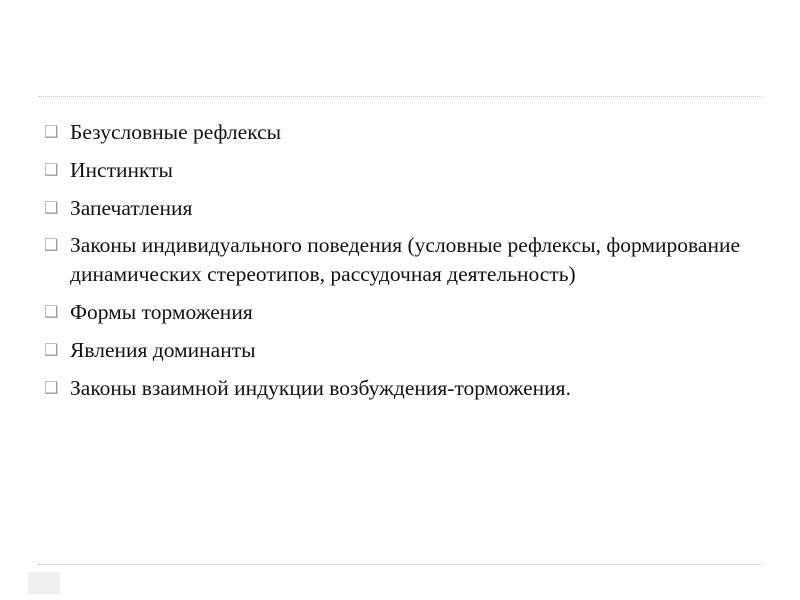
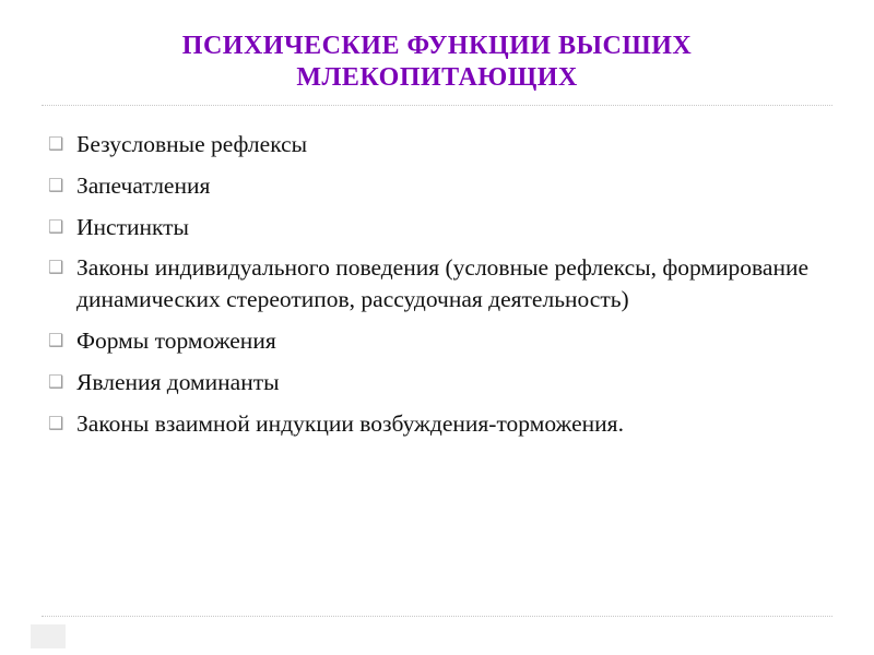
+ ПСИХИЧЕСКИЕ ФУНКЦИИ ВЫСШИХ МЛЕКОПИТАЮЩИХ
  ❑
  Безусловные рефлексы
  ❑
- Инстинкты
+ Запечатления
  ❑
- Запечатления
+ Инстинкты
  ❑
  Законы индивидуального поведения (условные рефлексы, формирование динамических стереотипов, рассудочная деятельность)
  ❑
  Формы торможения
  ❑
  Явления доминанты
  ❑
  Законы взаимной индукции возбуждения-торможения.
